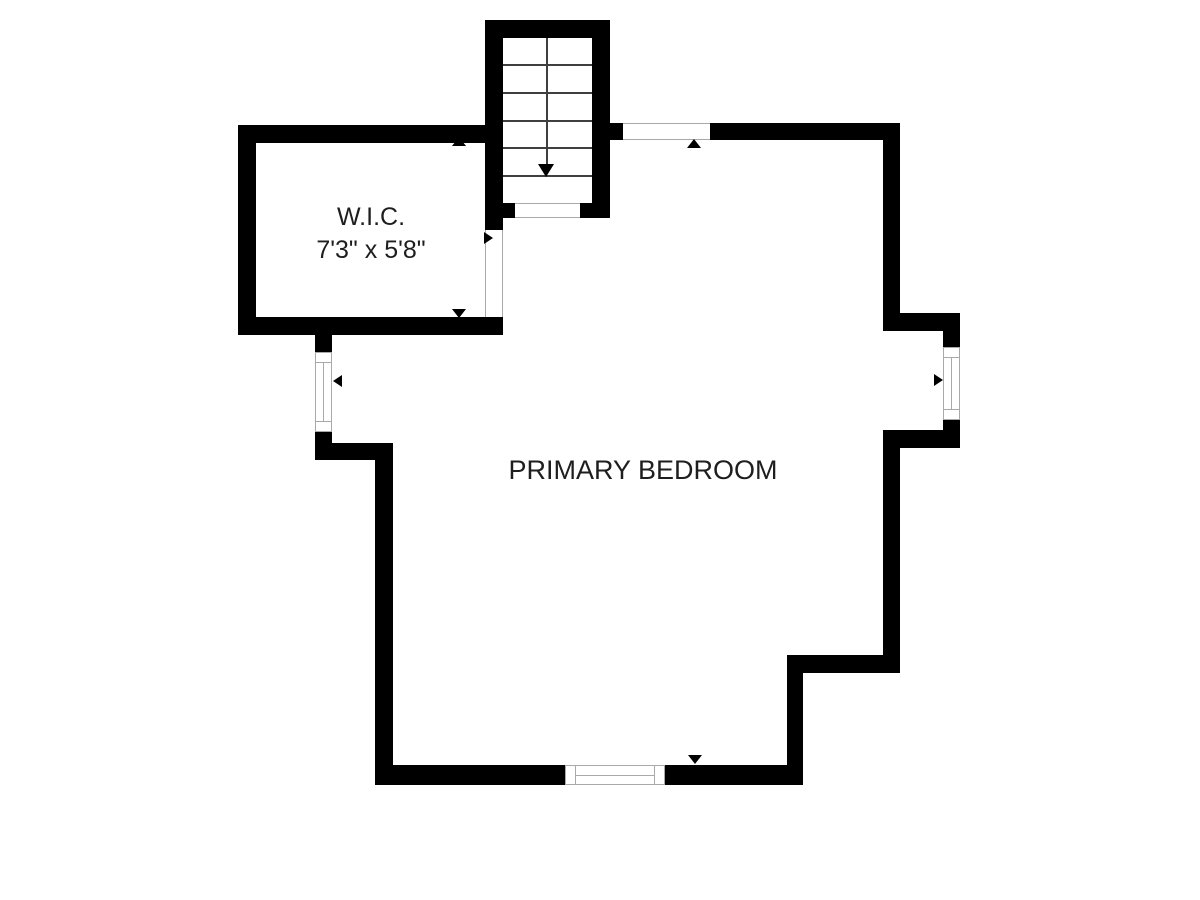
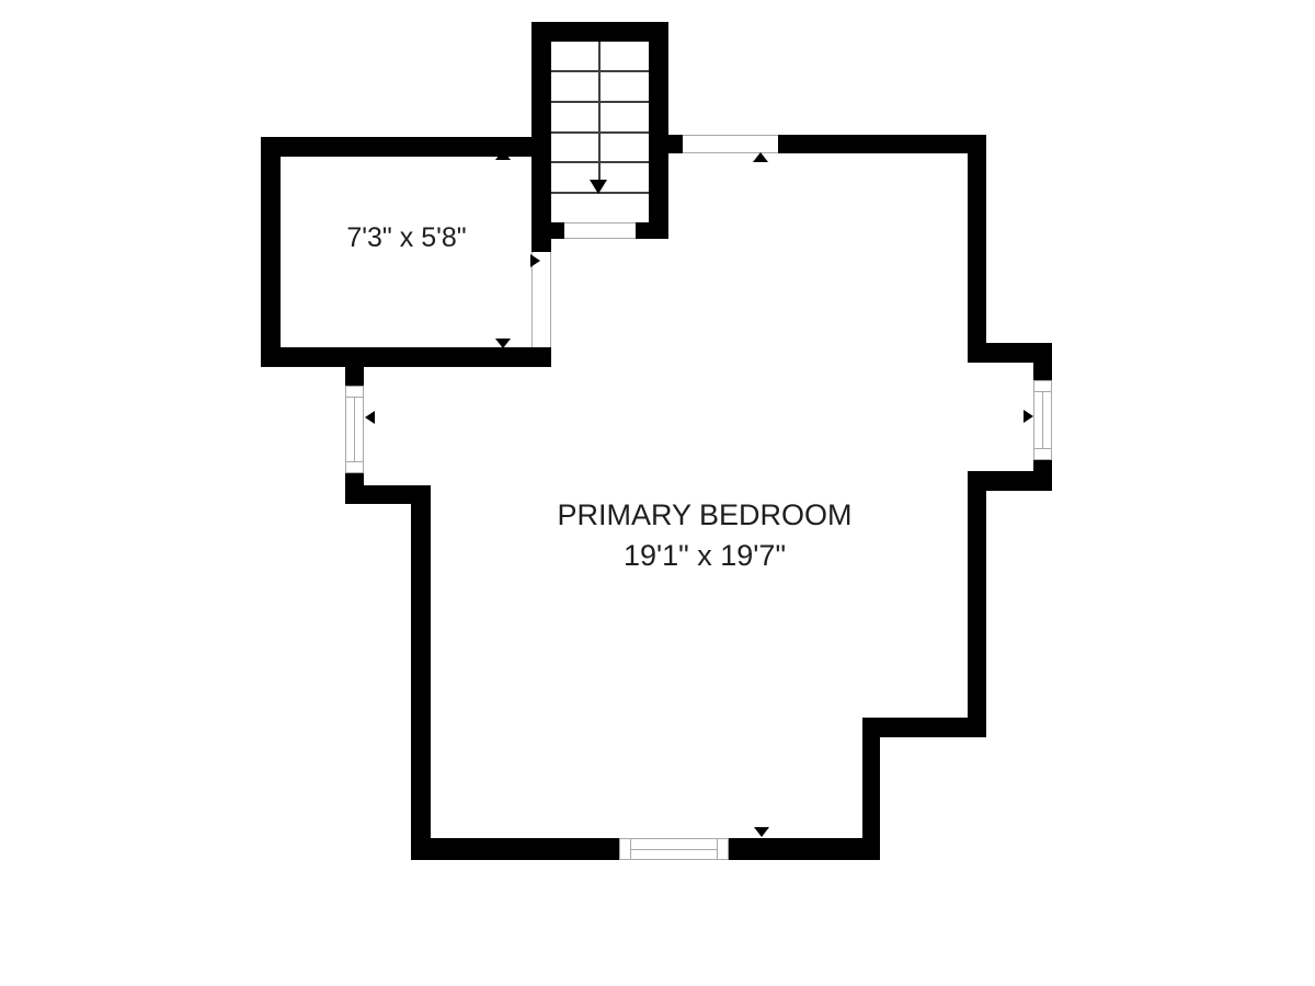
- W.I.C.
  7'3" x 5'8"
  PRIMARY BEDROOM
+ 19'1" x 19'7"
